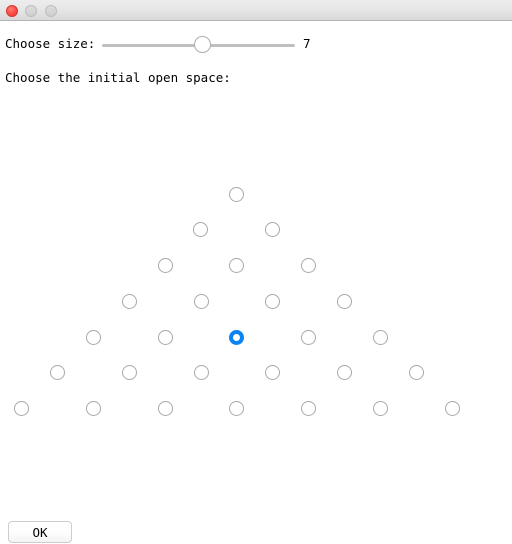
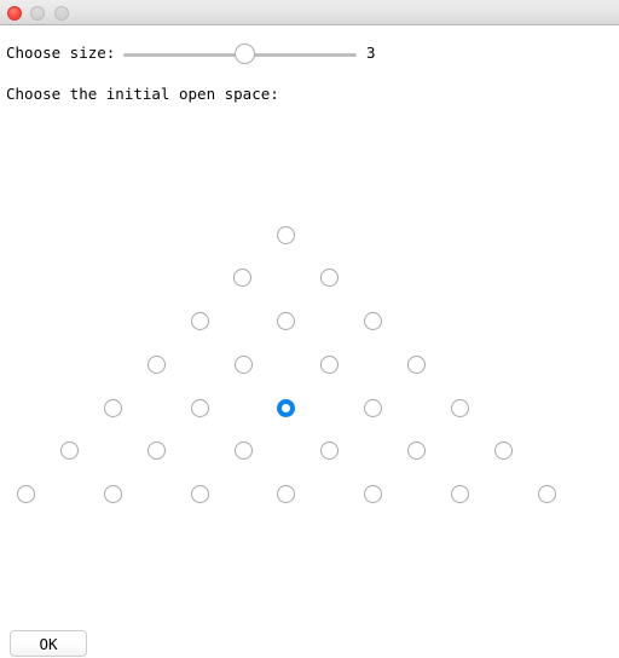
  Choose size:
- 7
+ 3
  Choose the initial open space:
  OK
